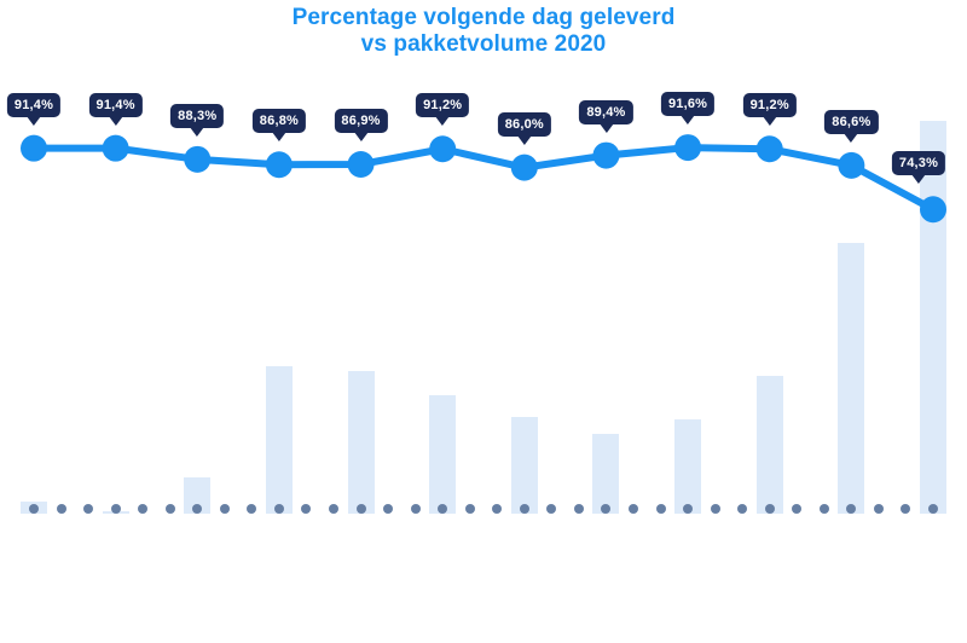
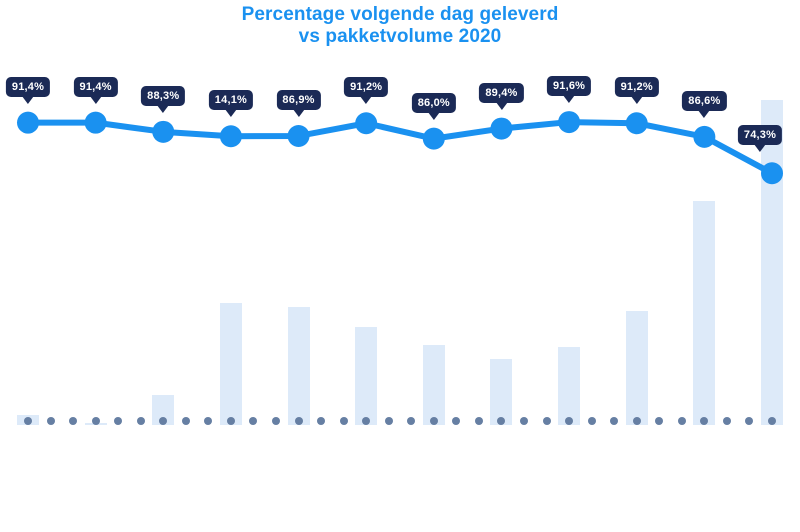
  Percentage volgende dag geleverd
  vs pakketvolume 2020
  91,4%
  91,4%
  88,3%
- 86,8%
+ 14,1%
  86,9%
  91,2%
  86,0%
  89,4%
  91,6%
  91,2%
  86,6%
  74,3%
